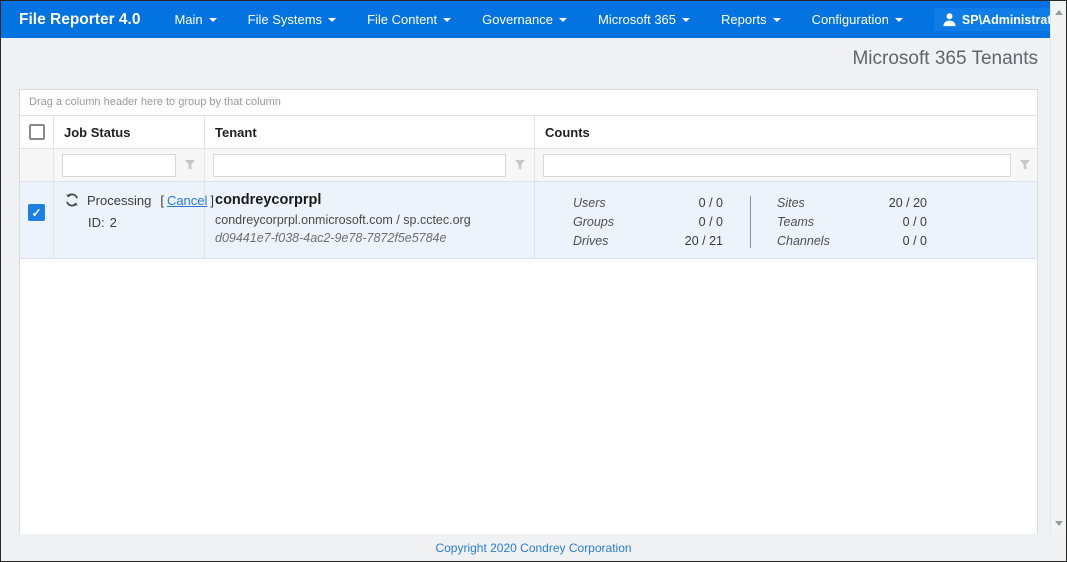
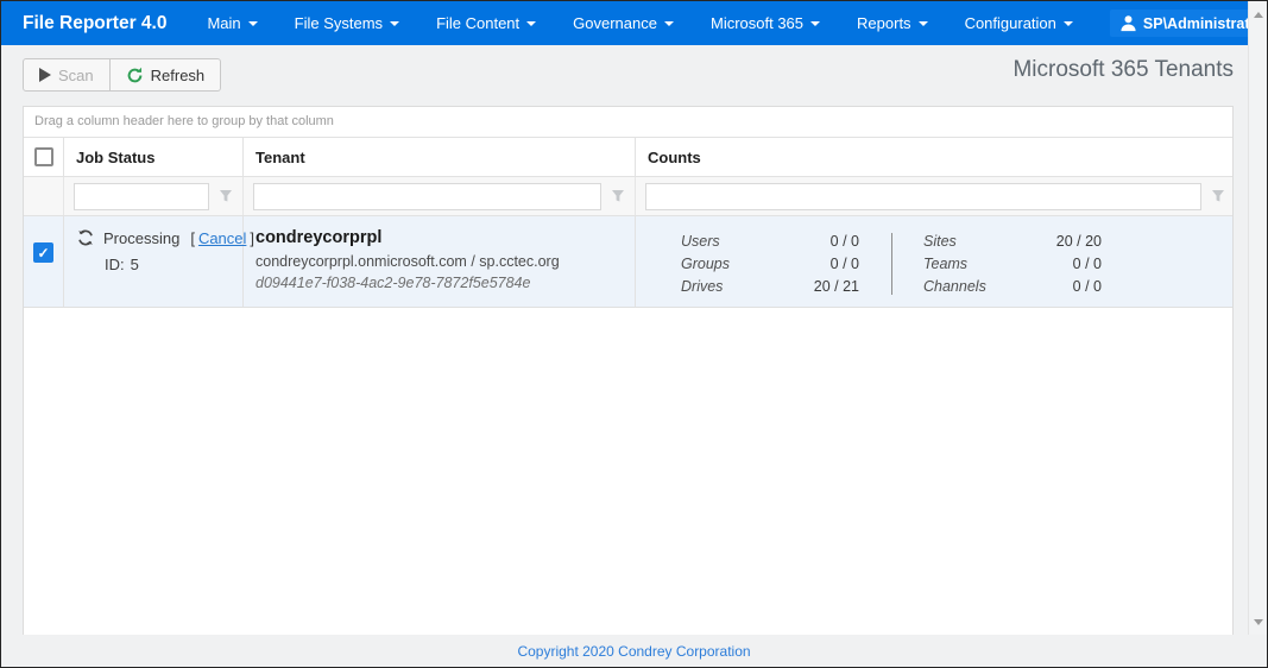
  File Reporter 4.0
  Main
  File Systems
  File Content
  Governance
  Microsoft 365
  Reports
  Configuration
  SP\Administra
+ Scan
+ Refresh
  Microsoft 365 Tenants
  Drag a column header here to group by that column
  Job Status
  Tenant
  Counts
  ✓
  Processing
  [
  Cancel
  ]
- ID: 2
+ ID: 5
  condreycorprpl
  condreycorprpl.onmicrosoft.com / sp.cctec.org
  d09441e7-f038-4ac2-9e78-7872f5e5784e
  Users
  0 / 0
  Groups
  0 / 0
  Drives
  20 / 21
  Sites
  20 / 20
  Teams
  0 / 0
  Channels
  0 / 0
  Copyright 2020 Condrey Corporation
